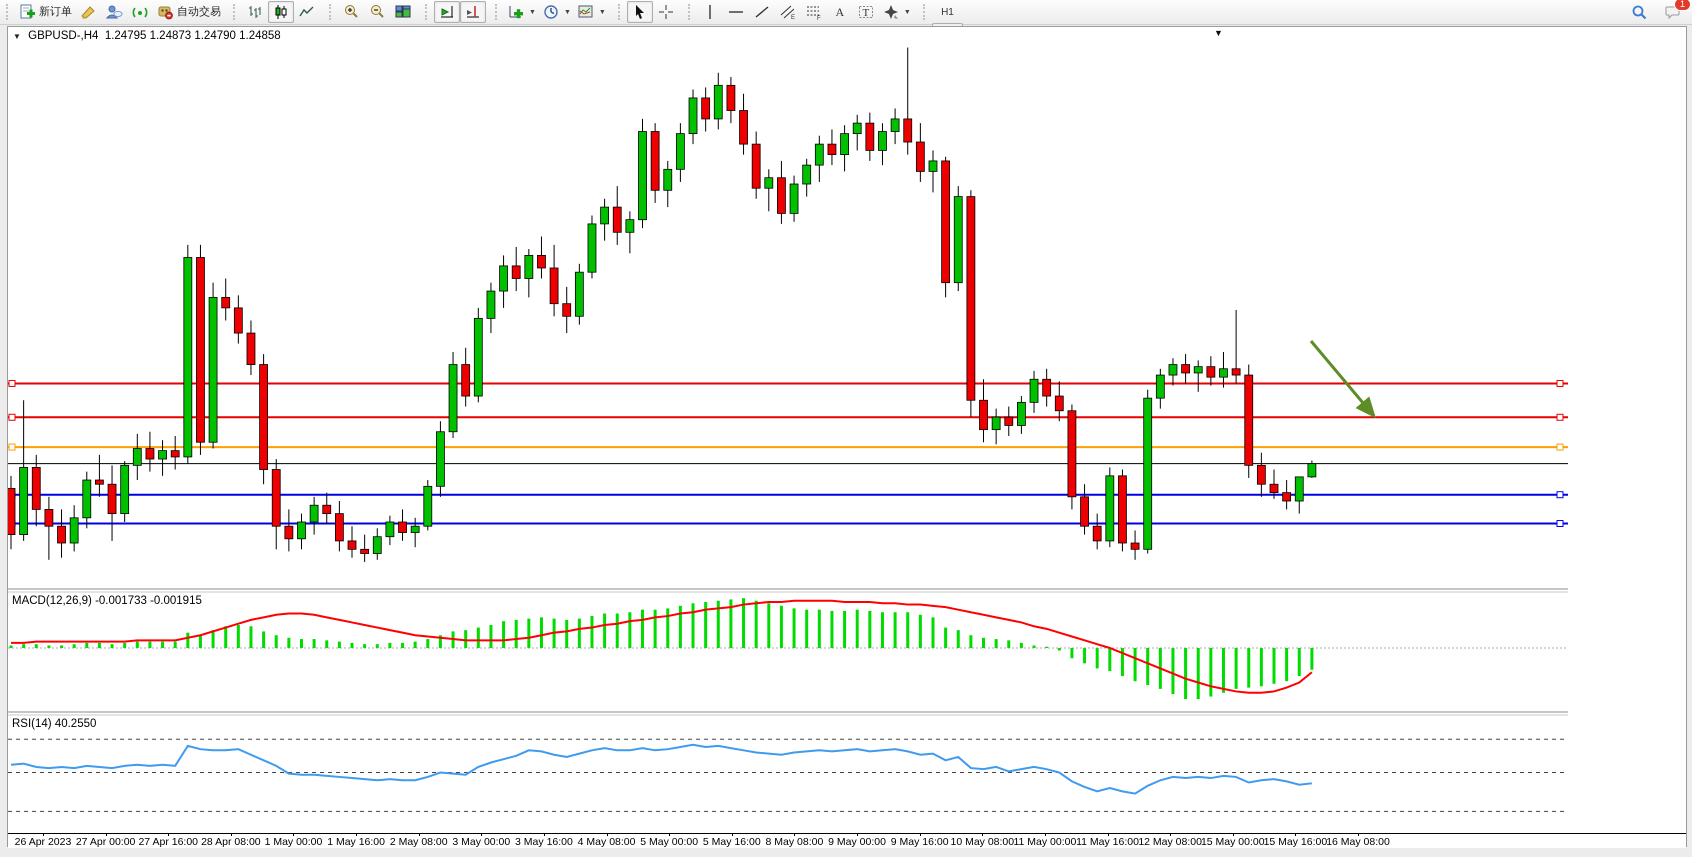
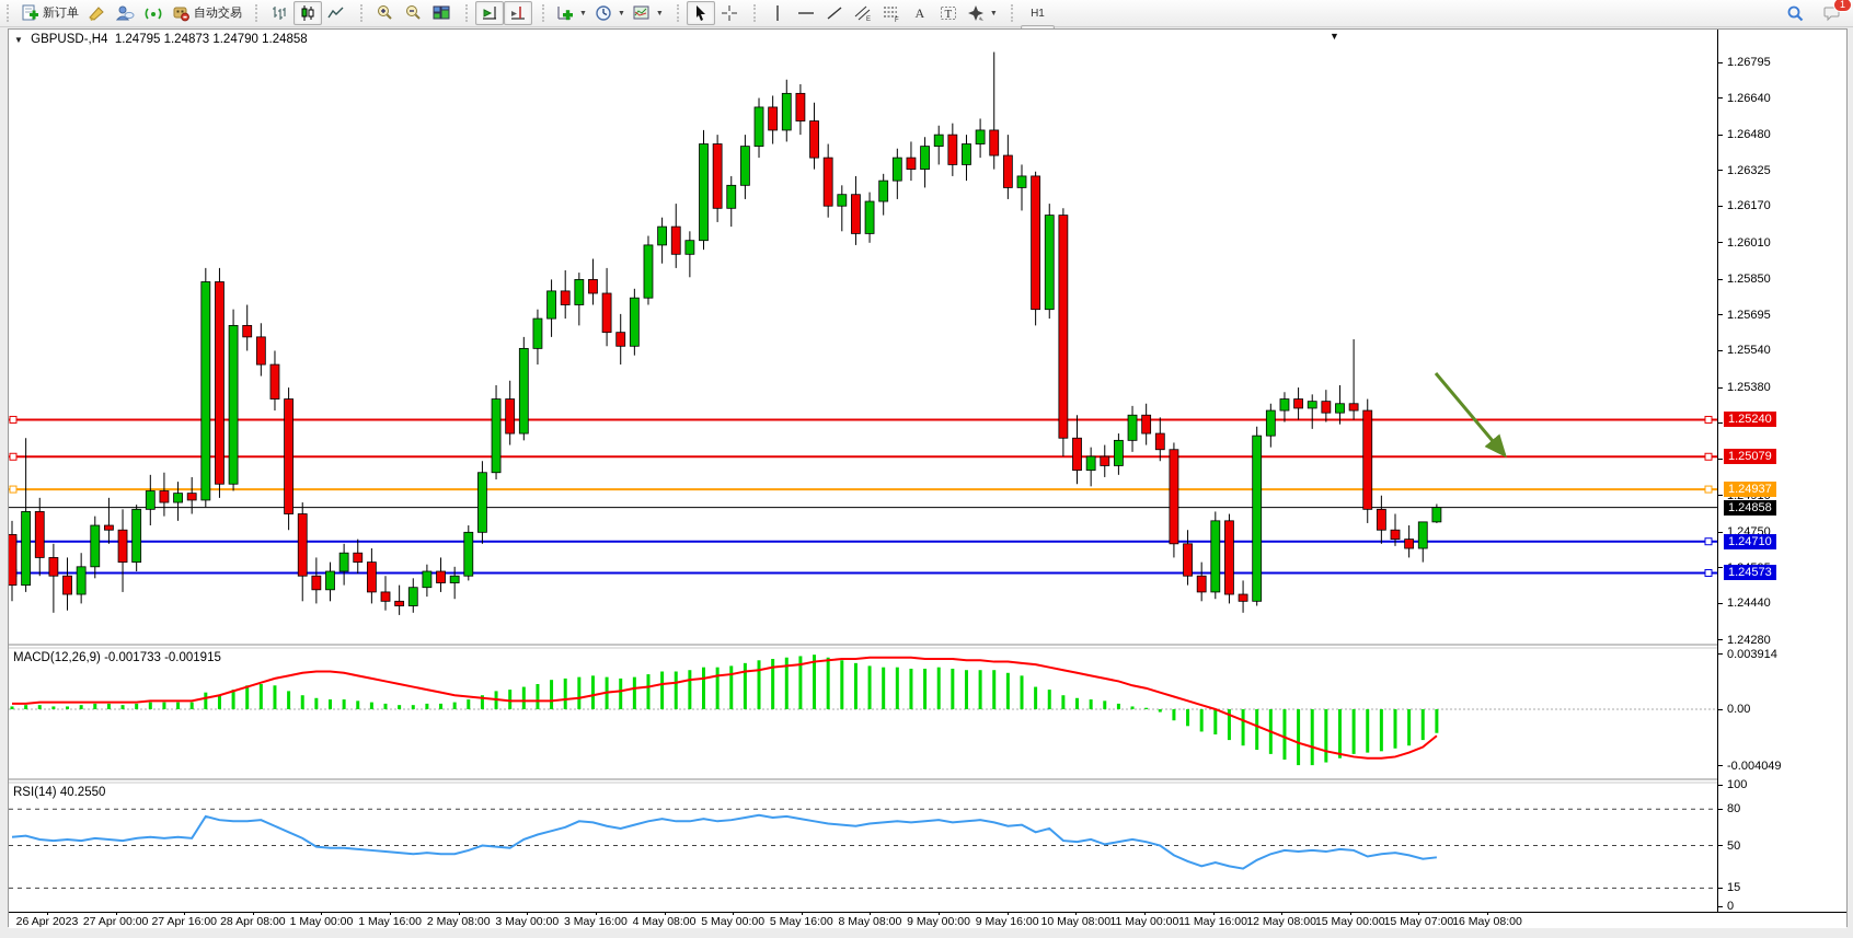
  新订单
  自动交易
  A
  T
  H1
  1
  ▼ GBPUSD-,H4 1.24795 1.24873 1.24790 1.24858
  ▼
  MACD(12,26,9) -0.001733 -0.001915
  RSI(14) 40.2550
+ 1.26795
+ 1.26640
+ 1.26480
+ 1.26325
+ 1.26170
+ 1.26010
+ 1.25850
+ 1.25695
+ 1.25540
+ 1.25380
+ 1.24750
+ 1.24440
+ 1.24280
+ 0.003914
+ 0.00
+ -0.004049
+ 100
+ 80
+ 50
+ 15
+ 0
+ 1.25240
+ 1.25079
+ 1.24937
+ 1.24710
+ 1.24573
+ 1.24858
  26 Apr 2023
  27 Apr 00:00
  27 Apr 16:00
  28 Apr 08:00
  1 May 00:00
  1 May 16:00
  2 May 08:00
  3 May 00:00
  3 May 16:00
  4 May 08:00
  5 May 00:00
  5 May 16:00
  8 May 08:00
  9 May 00:00
  9 May 16:00
  10 May 08:00
  11 May 00:00
  11 May 16:00
  12 May 08:00
  15 May 00:00
- 15 May 16:00
+ 15 May 07:00
  16 May 08:00
